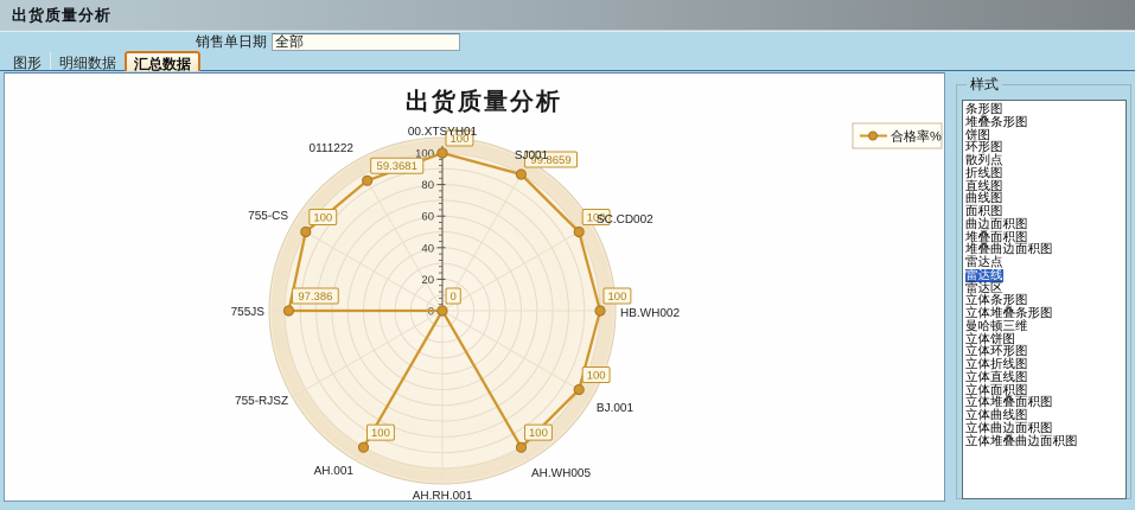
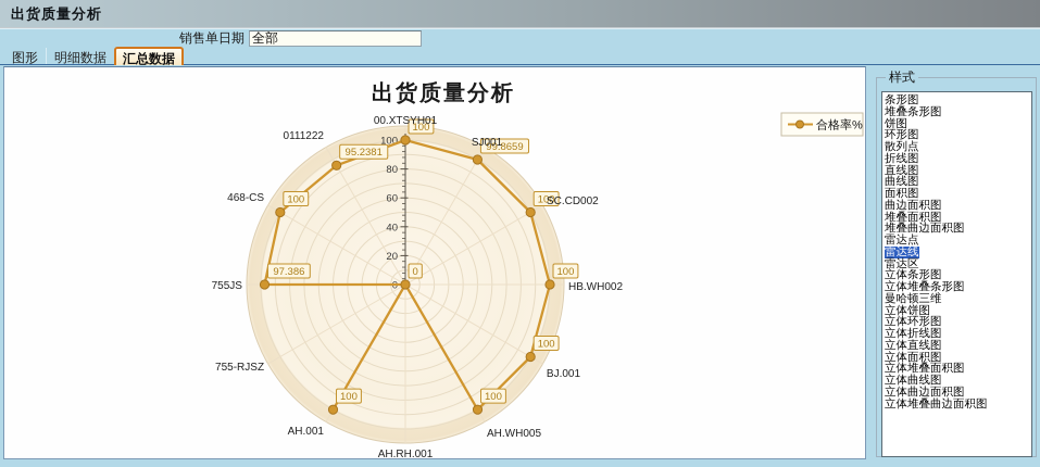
  出货质量分析
  销售单日期
  全部
  图形
  明细数据
  汇总数据
  20
  40
  60
  80
  100
  100
  99.8659
  100
  100
  100
  100
  0
  100
  97.386
  100
- 59.3681
+ 95.2381
  00.XTSYH01
  SJ001
  SC.CD002
  HB.WH002
  BJ.001
  AH.WH005
  AH.RH.001
  AH.001
  755-RJSZ
  755JS
- 755-CS
+ 468-CS
  0111222
  出货质量分析
  合格率%
  样式
  条形图
  堆叠条形图
  饼图
  环形图
  散列点
  折线图
  直线图
  曲线图
  面积图
  曲边面积图
  堆叠面积图
  堆叠曲边面积图
  雷达点
  雷达线
  雷达区
  立体条形图
  立体堆叠条形图
  曼哈顿三维
  立体饼图
  立体环形图
  立体折线图
  立体直线图
  立体面积图
  立体堆叠面积图
  立体曲线图
  立体曲边面积图
  立体堆叠曲边面积图
